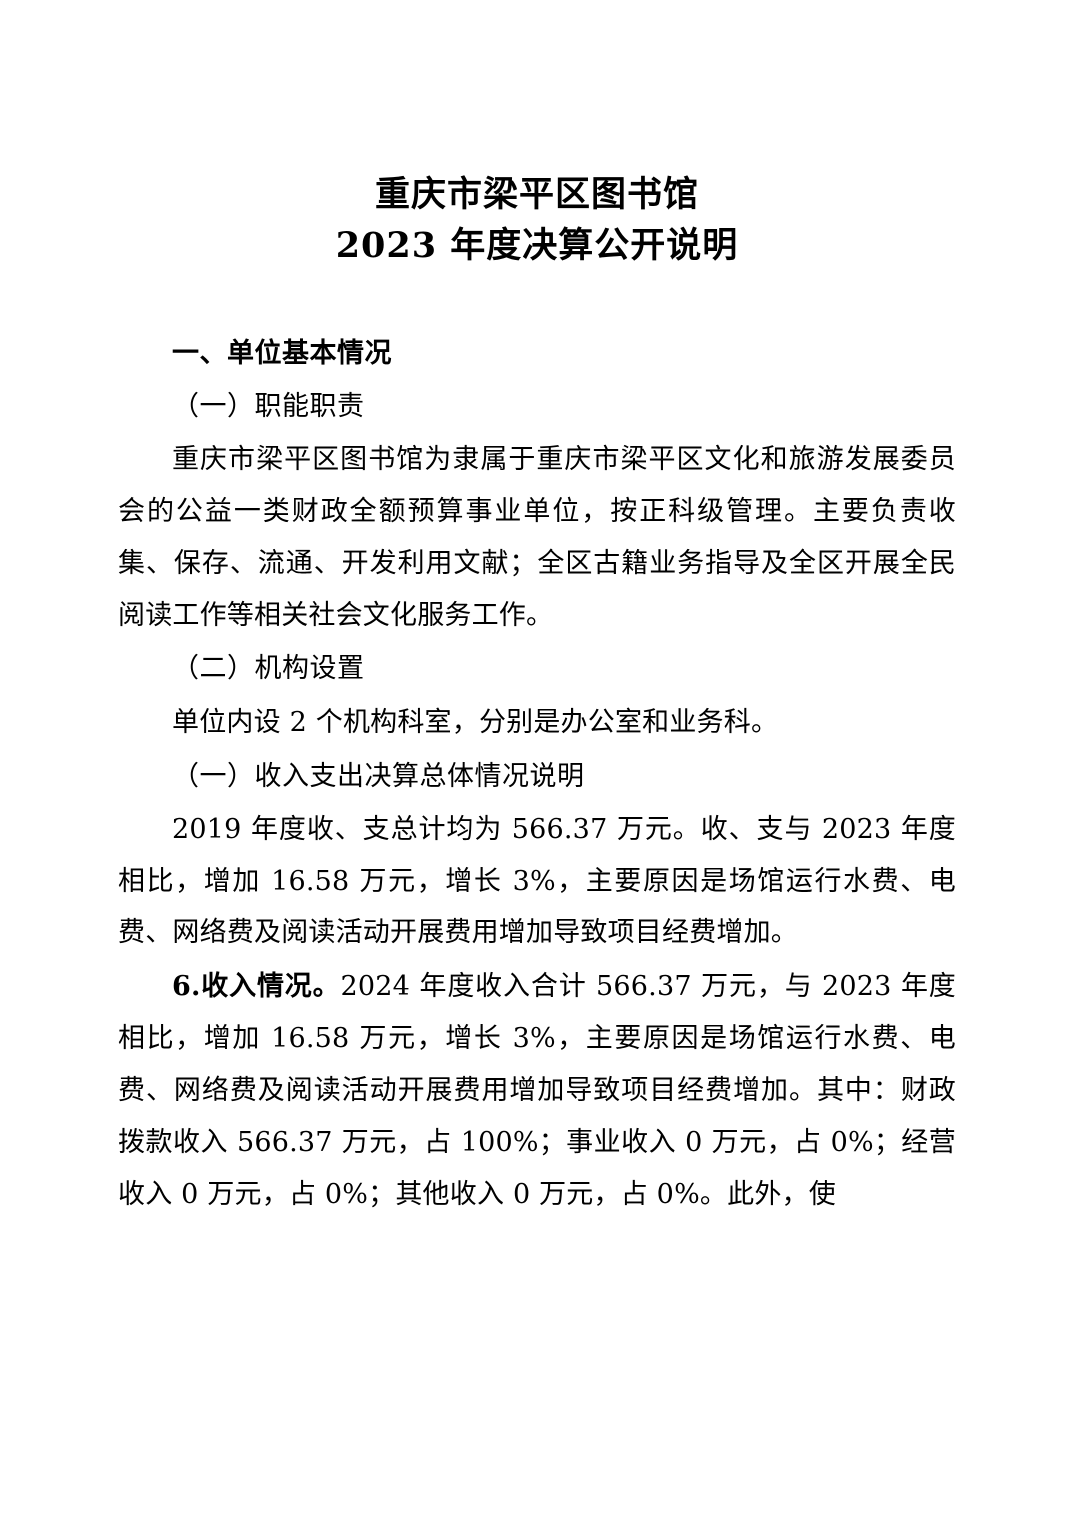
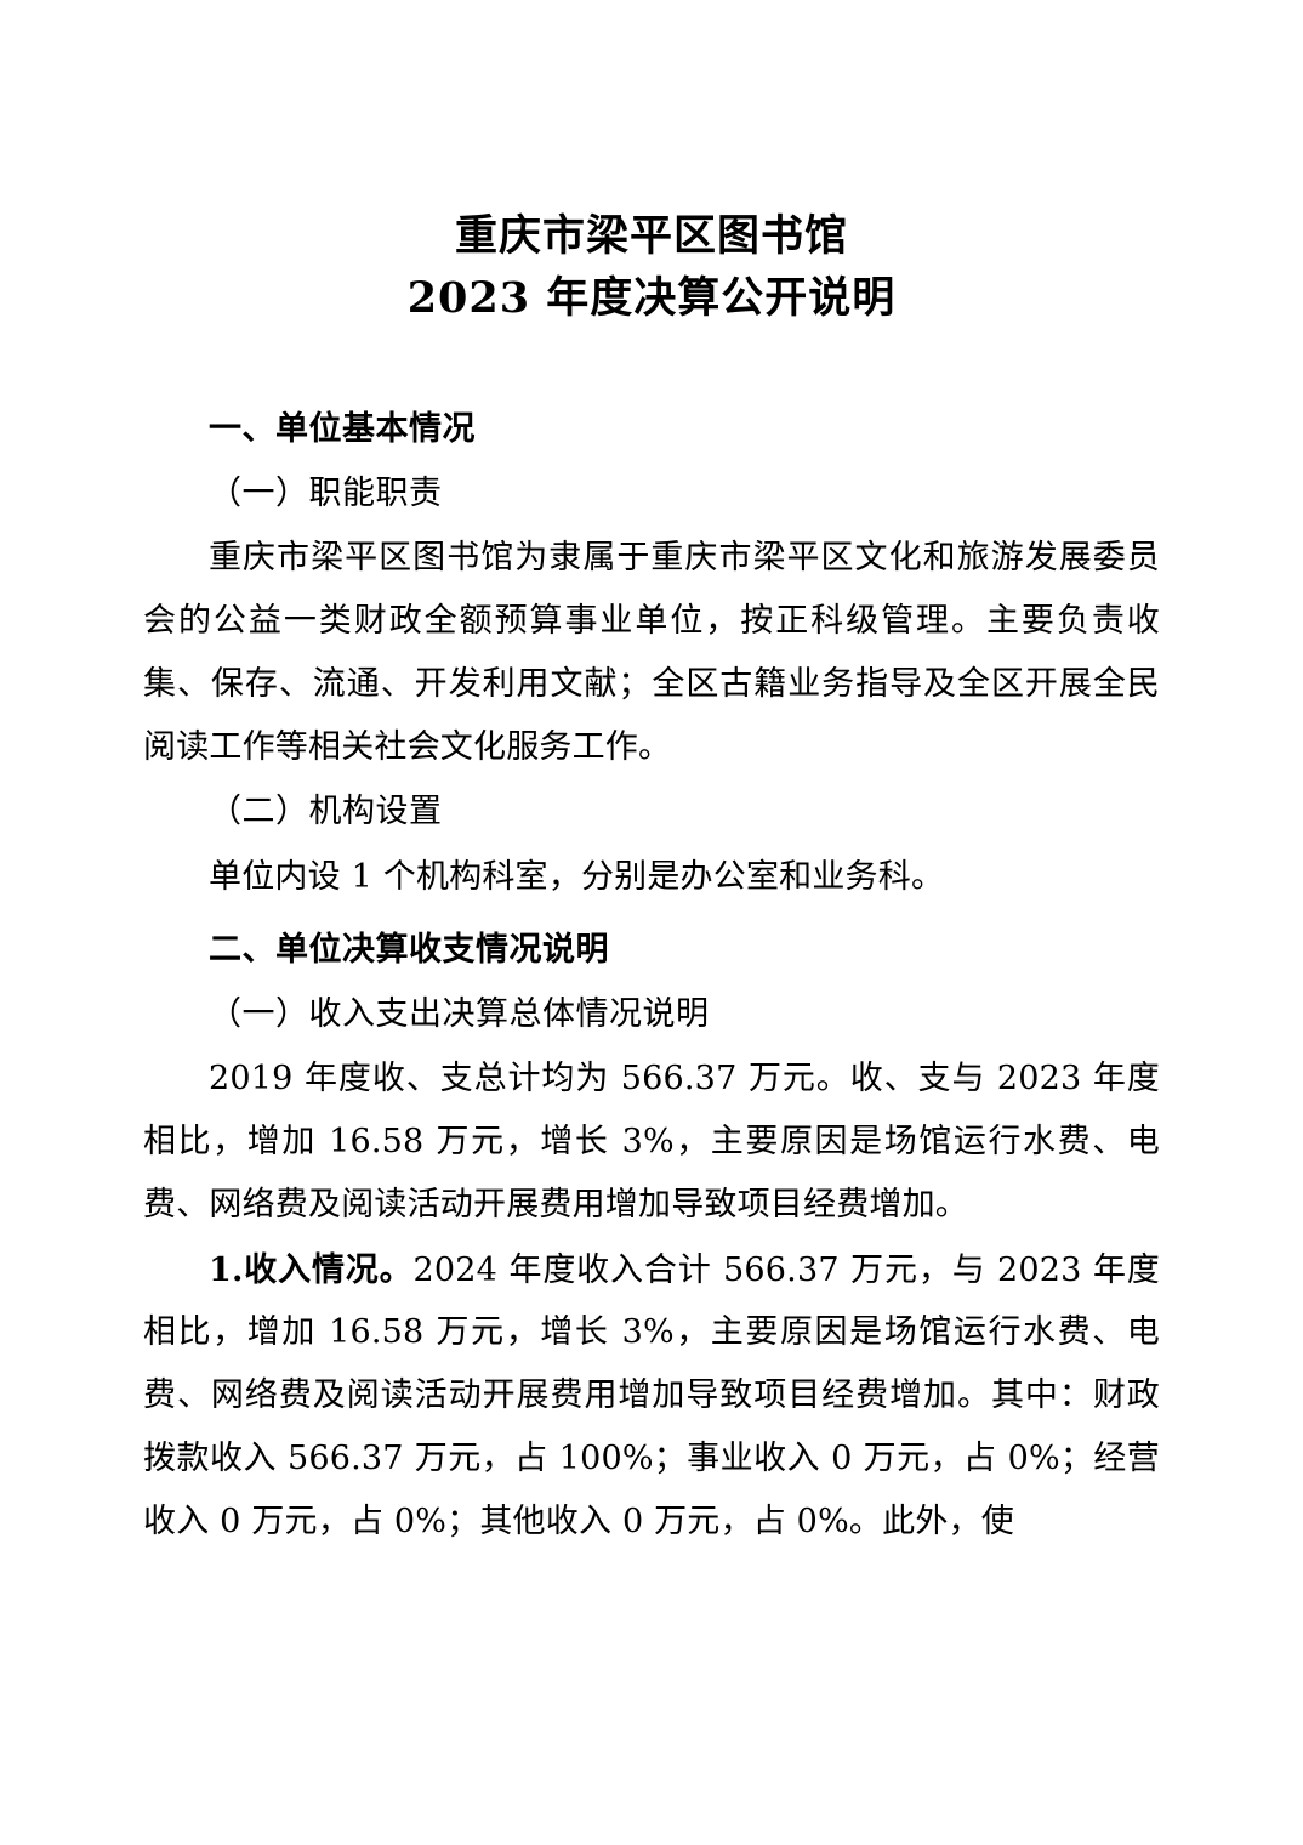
  重庆市梁平区图书馆
  2023 年度决算公开说明
  一、单位基本情况
  （一）职能职责
  重庆市梁平区图书馆为隶属于重庆市梁平区文化和旅游发展委员会的公益一类财政全额预算事业单位，按正科级管理。主要负责收集、保存、流通、开发利用文献；全区古籍业务指导及全区开展全民阅读工作等相关社会文化服务工作。
  （二）机构设置
- 单位内设 2 个机构科室，分别是办公室和业务科。
+ 单位内设 1 个机构科室，分别是办公室和业务科。
+ 二、单位决算收支情况说明
  （一）收入支出决算总体情况说明
  2019 年度收、支总计均为 566.37 万元。收、支与 2023 年度相比，增加 16.58 万元，增长 3%，主要原因是场馆运行水费、电费、网络费及阅读活动开展费用增加导致项目经费增加。
- 6.收入情况。2024 年度收入合计 566.37 万元，与 2023 年度相比，增加 16.58 万元，增长 3%，主要原因是场馆运行水费、电费、网络费及阅读活动开展费用增加导致项目经费增加。其中：财政拨款收入 566.37 万元，占 100%；事业收入 0 万元，占 0%；经营收入 0 万元，占 0%；其他收入 0 万元，占 0%。此外，使
+ 1.收入情况。2024 年度收入合计 566.37 万元，与 2023 年度相比，增加 16.58 万元，增长 3%，主要原因是场馆运行水费、电费、网络费及阅读活动开展费用增加导致项目经费增加。其中：财政拨款收入 566.37 万元，占 100%；事业收入 0 万元，占 0%；经营收入 0 万元，占 0%；其他收入 0 万元，占 0%。此外，使
